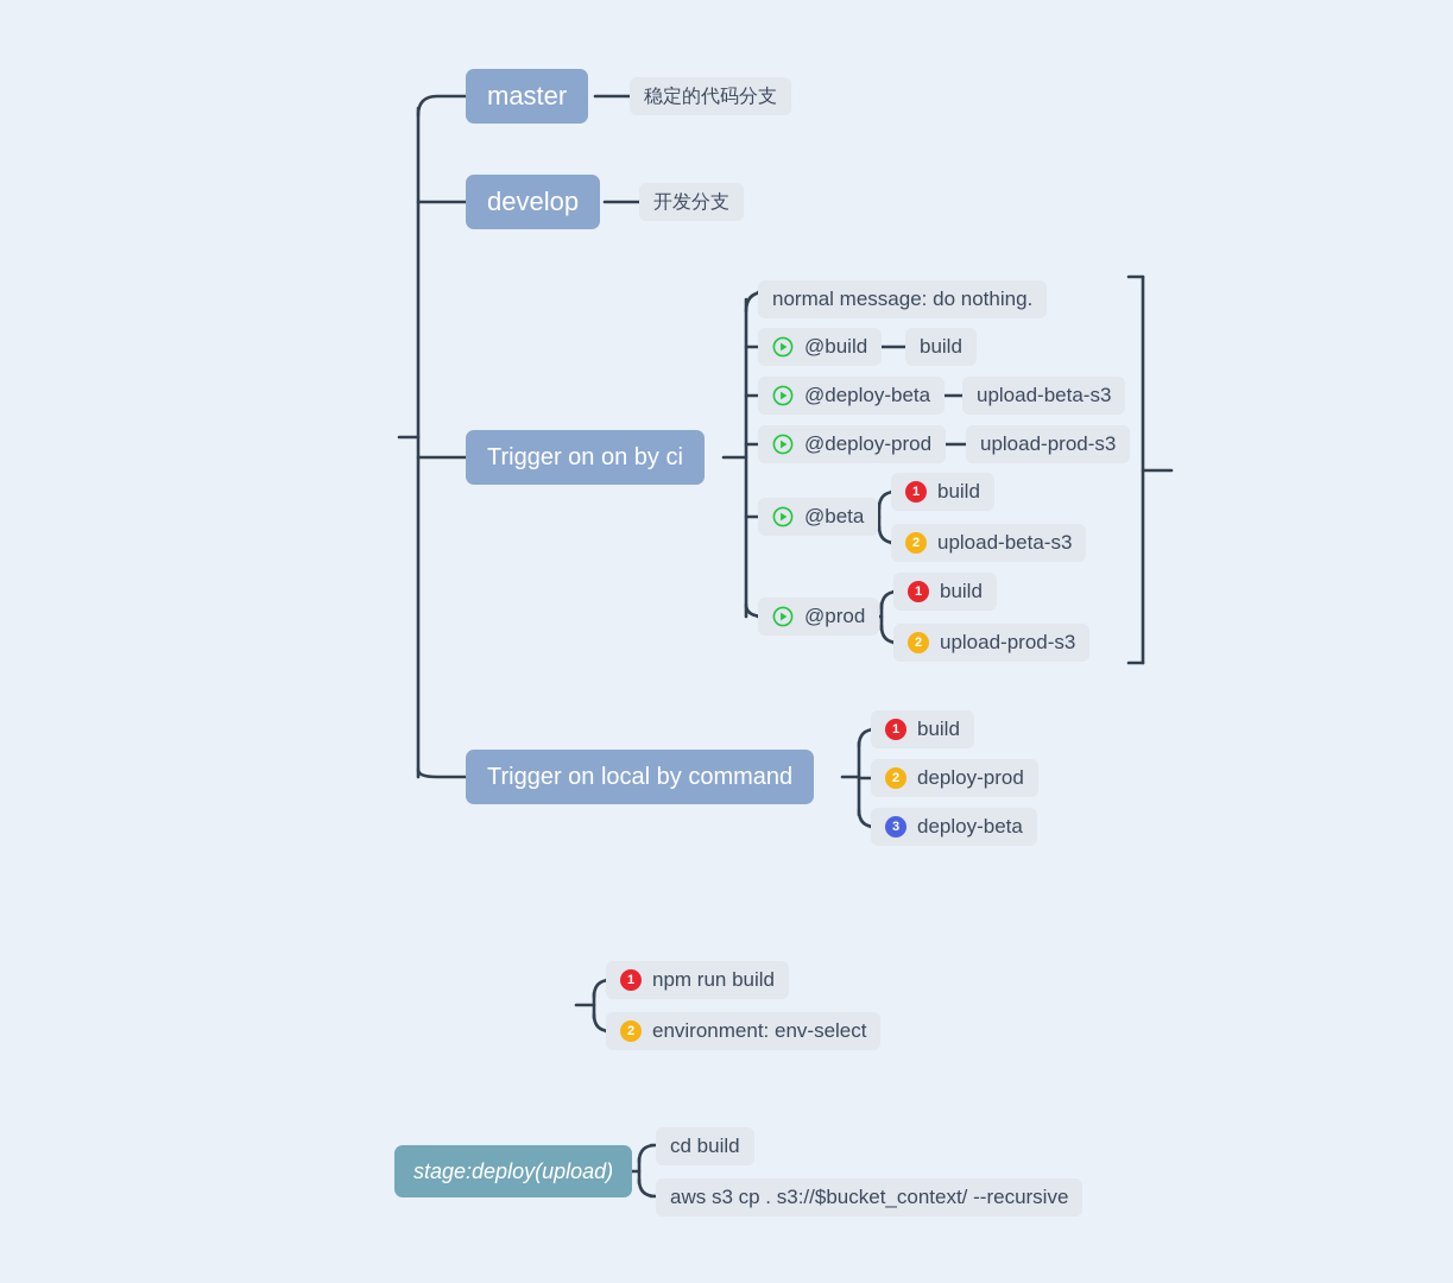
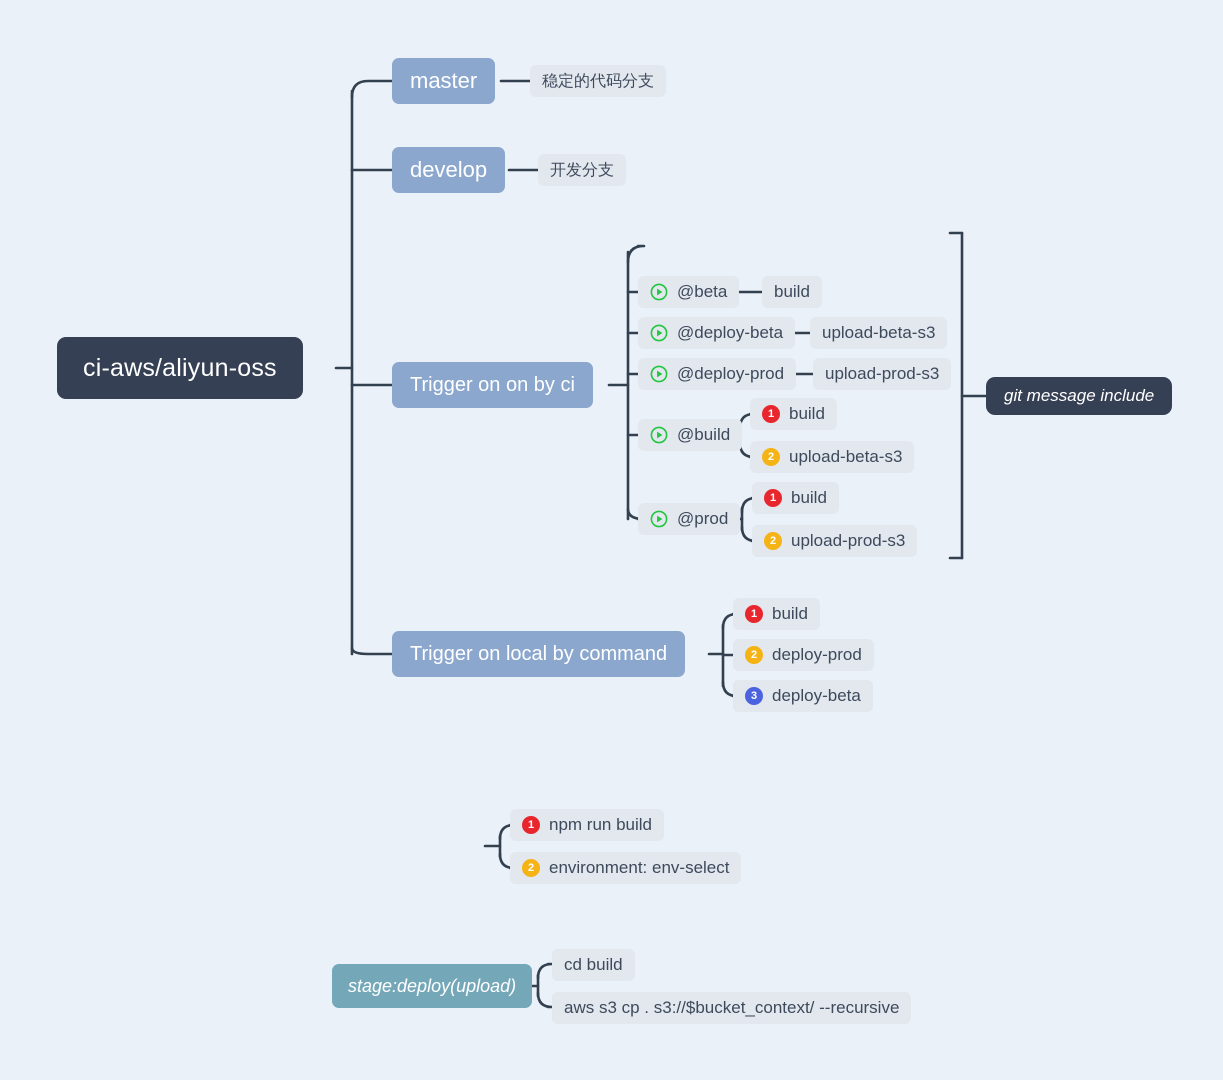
+ ci-aws/aliyun-oss
  master
  稳定的代码分支
  develop
  开发分支
  Trigger on on by ci
- normal message: do nothing.
- @build
+ @beta
  build
  @deploy-beta
  upload-beta-s3
  @deploy-prod
  upload-prod-s3
- @beta
+ @build
  1
  build
  2
  upload-beta-s3
  @prod
  1
  build
  2
  upload-prod-s3
+ git message include
  Trigger on local by command
  1
  build
  2
  deploy-prod
  3
  deploy-beta
  1
  npm run build
  2
  environment: env-select
  stage:deploy(upload)
  cd build
  aws s3 cp . s3://$bucket_context/ --recursive
